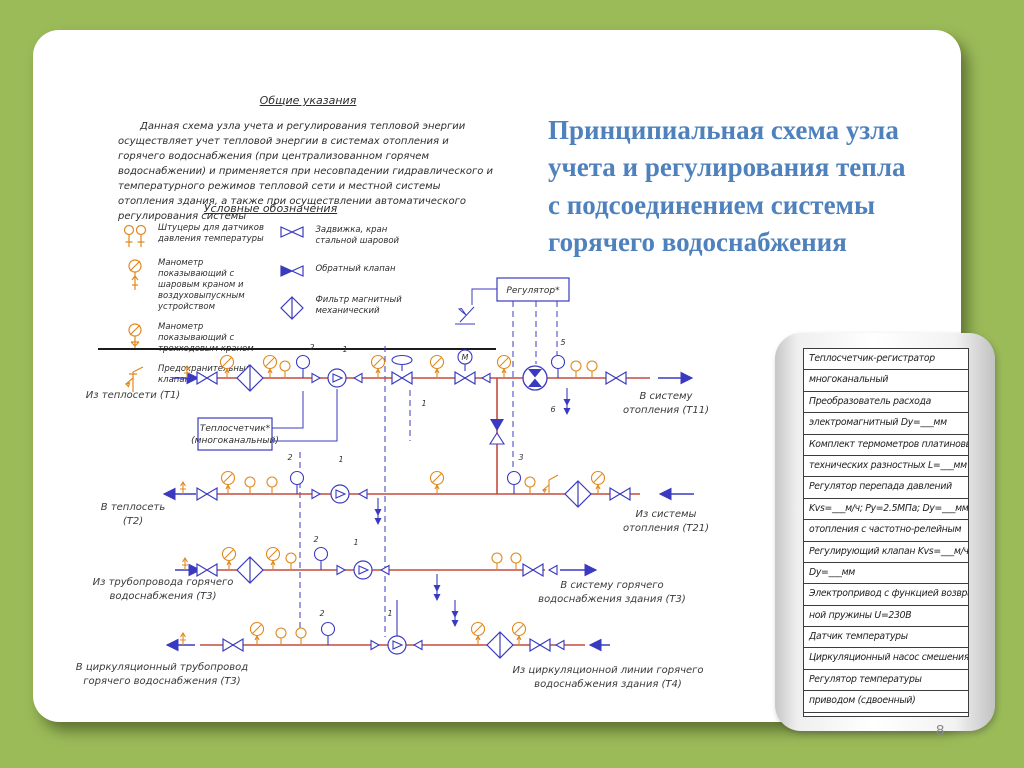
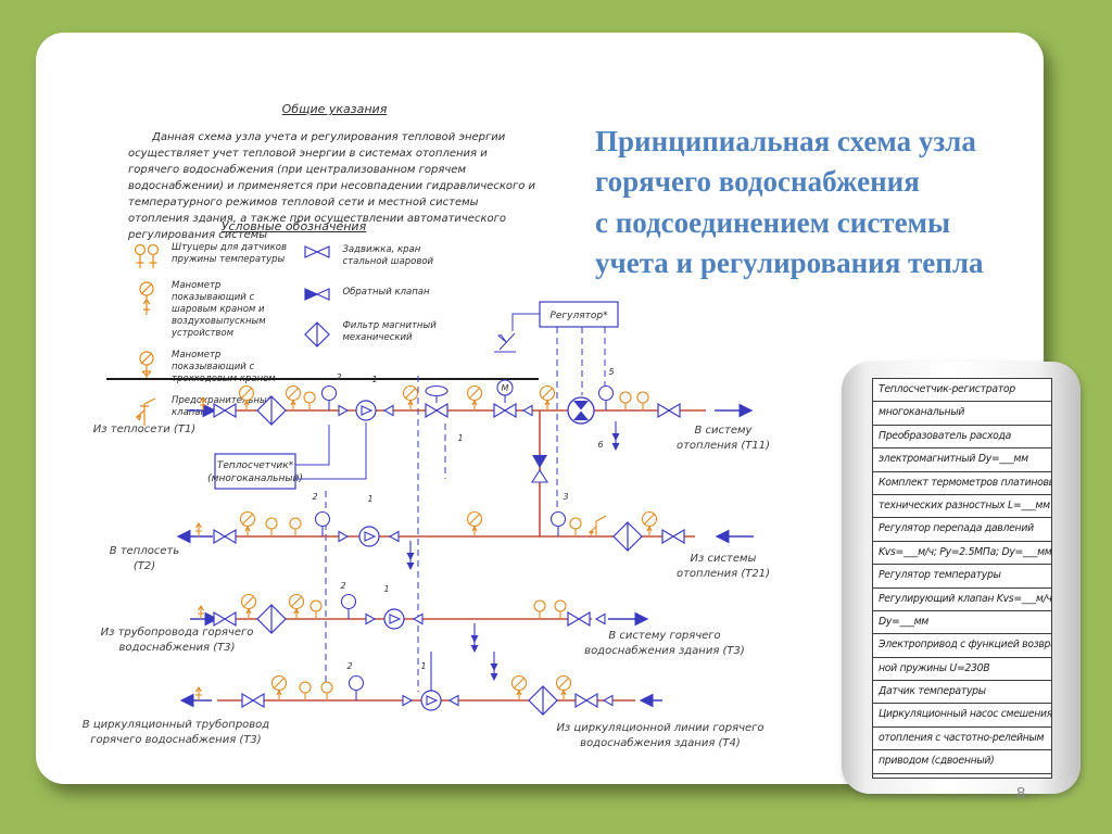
  Общие указания
  Данная схема узла учета и регулирования тепловой энергии осуществляет учет тепловой энергии в системах отопления и горячего водоснабжения (при централизованном горячем водоснабжении) и применяется при несовпадении гидравлического и температурного режимов тепловой сети и местной системы отопления здания, а также при осуществлении автоматического регулирования системы
  Условные обозначения
- Штуцеры для датчиков давления температуры
+ Штуцеры для датчиков пружины температуры
  Манометр показывающий с шаровым краном и воздуховыпускным устройством
  Предоранительны клапан
  Задвижка, кран стальной шаровой
  Обратный клапан
  Фильтр магнитный механический
  Принципиальная схема узла
- учета и регулирования тепла
+ горячего водоснабжения
  с подсоединением системы
- горячего водоснабжения
+ учета и регулирования тепла
  Теплосчетчик-регистратор
  многоканальный
  Преобразователь расхода
  электромагнитный Dy=___мм
  Комплект термометров платинов
  технических разностных L=___мм
  Регулятор перепада давлений
  Kvs=___м/ч; Pу=2.5МПа; Dy=___мм
- отопления с частотно-релейным
+ Регулятор температуры
  Регулирующий клапан Kvs=___м/ч
  Dy=___мм
  Электропривод с функцией возвр
  ной пружины U=230В
  Датчик температуры
  Циркуляционный насос смешения
- Регулятор температуры
+ отопления с частотно-релейным
  приводом (сдвоенный)
  8
  Регулятор*
  Теплосчетчик*
  (многоканальны
  М
  2
  1
  1
  5
  6
  2
  1
  3
  2
  1
  2
  1
  Из теплосети (Т1)
  В систему
  отопления (Т11)
  В теплосеть
  (Т2)
  Из системы
  отопления (Т21)
  Из трубопровода горячего
  водоснабжения (Т3)
  В систему горячего
  водоснабжения здания (Т3)
  В циркуляционный трубопровод
  горячего водоснабжения (Т3)
  Из циркуляционной линии горячего
  водоснабжения здания (Т4)
